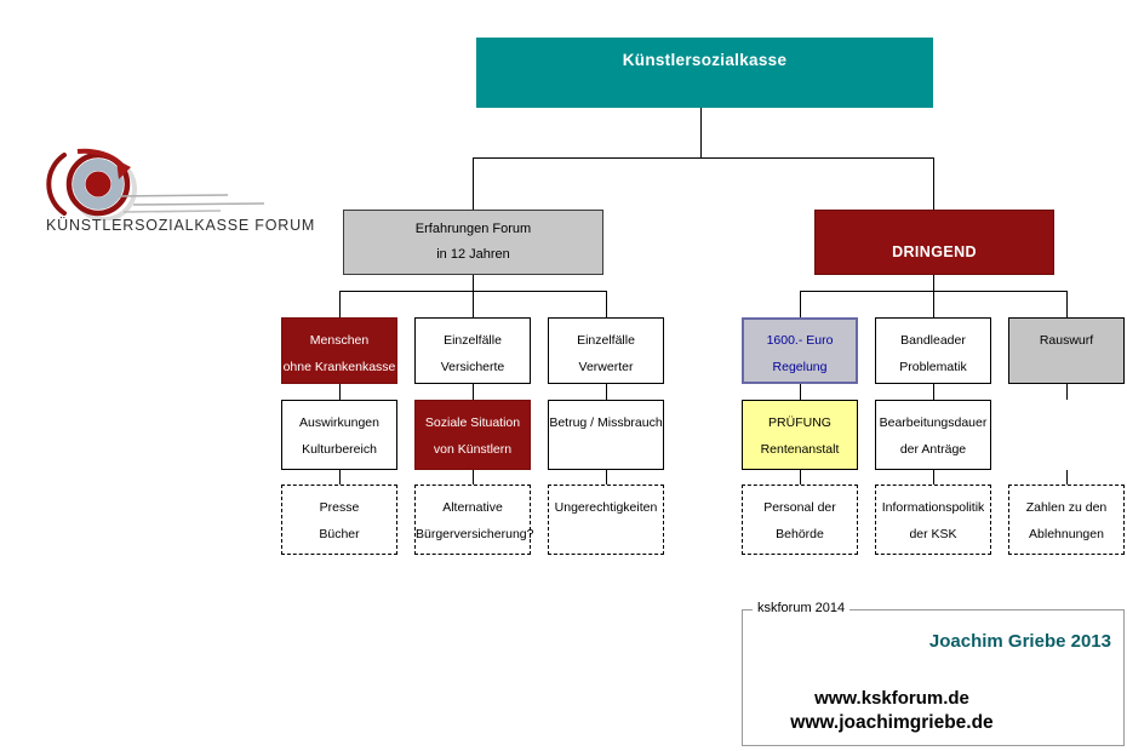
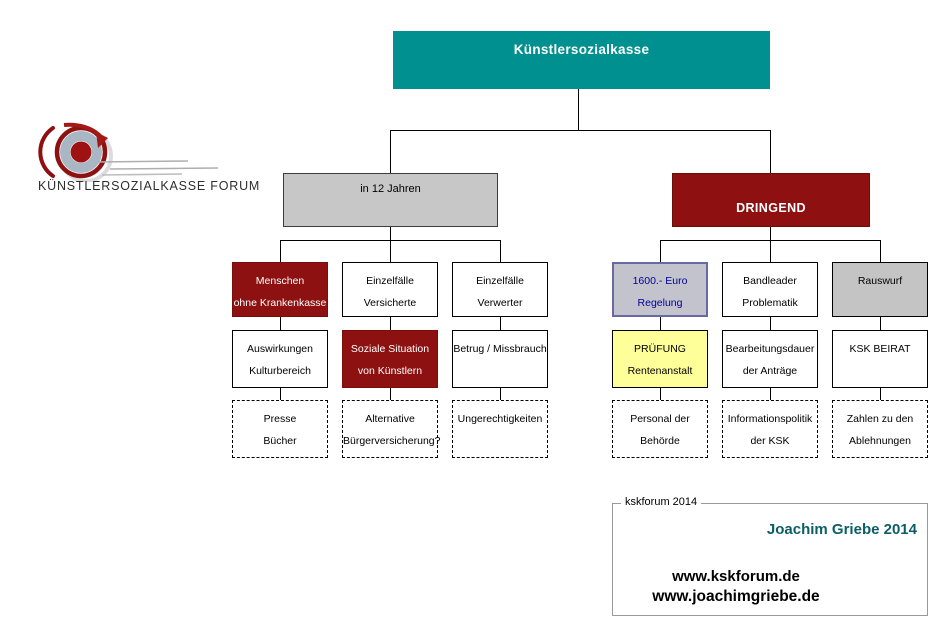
  KÜNSTLERSOZIALKASSE FORUM
  Künstlersozialkasse
- Erfahrungen Forum
  in 12 Jahren
  DRINGEND
  Menschen
  ohne Krankenkasse
  Auswirkungen
  Kulturbereich
  Presse
  Bücher
  Einzelfälle
  Versicherte
  Soziale Situation
  von Künstlern
  Alternative
  Bürgerversicherung?
  Einzelfälle
  Verwerter
  Betrug / Missbrauch
  Ungerechtigkeiten
  1600.- Euro
  Regelung
  PRÜFUNG
  Rentenanstalt
  Personal der
  Behörde
  Bandleader
  Problematik
  Bearbeitungsdauer
  der Anträge
  Informationspolitik
  der KSK
  Rauswurf
+ KSK BEIRAT
  Zahlen zu den
  Ablehnungen
  kskforum 2014
- Joachim Griebe 2013
+ Joachim Griebe 2014
  www.kskforum.de
  www.joachimgriebe.de
